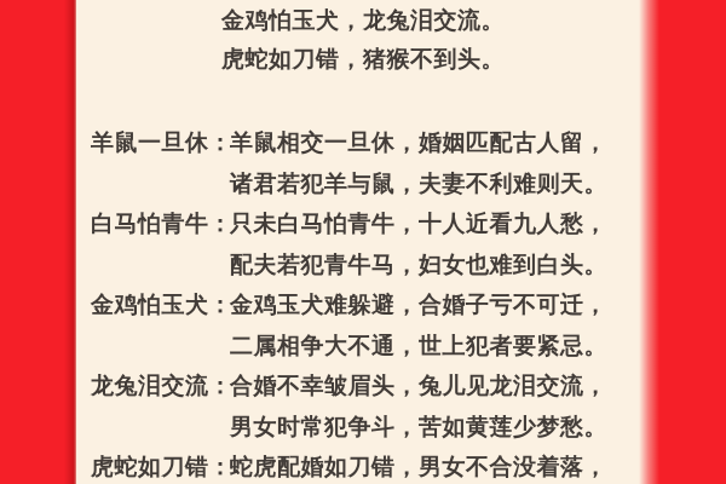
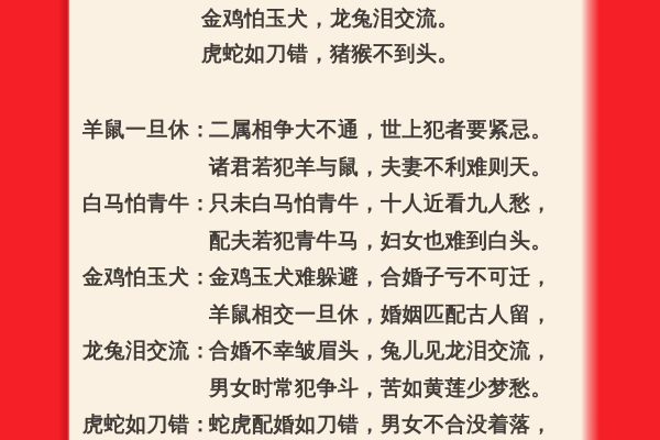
  金鸡怕玉犬，龙兔泪交流。
  虎蛇如刀错，猪猴不到头。
  羊鼠一旦休：
- 羊鼠相交一旦休，婚姻匹配古人留，
+ 二属相争大不通，世上犯者要紧忌。
  诸君若犯羊与鼠，夫妻不利难则天。
  白马怕青牛：
  只未白马怕青牛，十人近看九人愁，
  配夫若犯青牛马，妇女也难到白头。
  金鸡怕玉犬：
  金鸡玉犬难躲避，合婚子亏不可迁，
- 二属相争大不通，世上犯者要紧忌。
+ 羊鼠相交一旦休，婚姻匹配古人留，
  龙兔泪交流：
  合婚不幸皱眉头，兔儿见龙泪交流，
  男女时常犯争斗，苦如黄莲少梦愁。
  虎蛇如刀错：
  蛇虎配婚如刀错，男女不合没着落，
